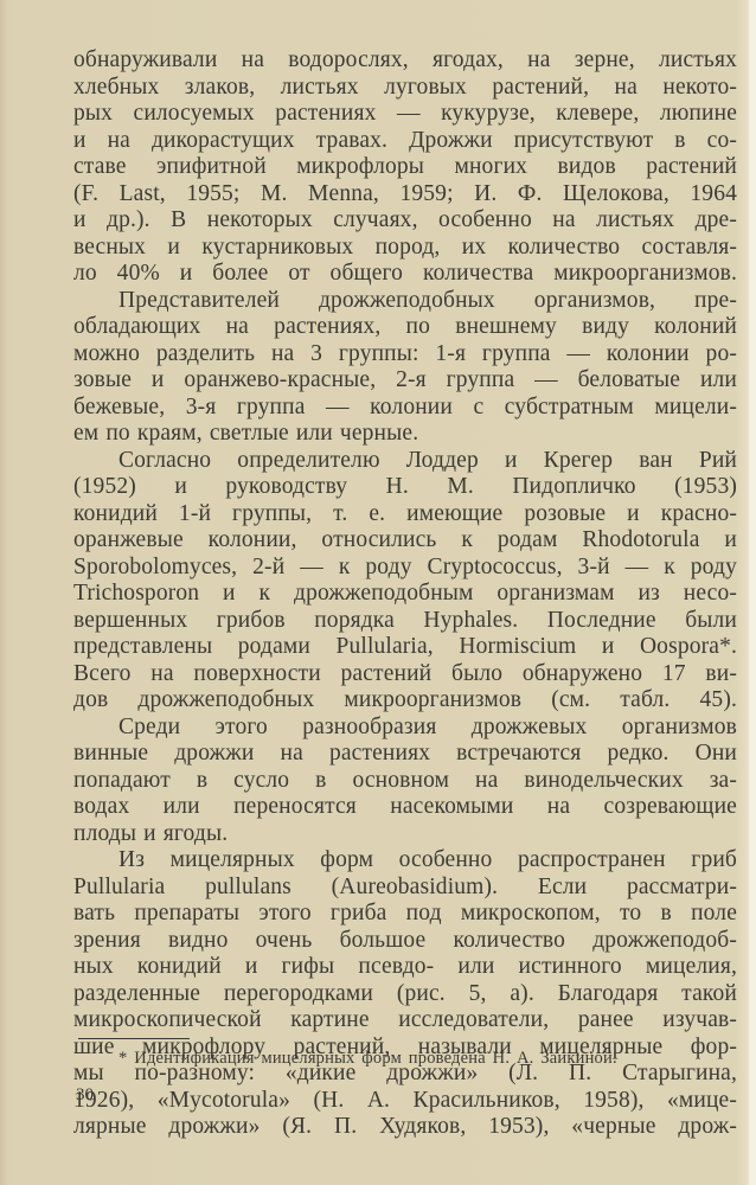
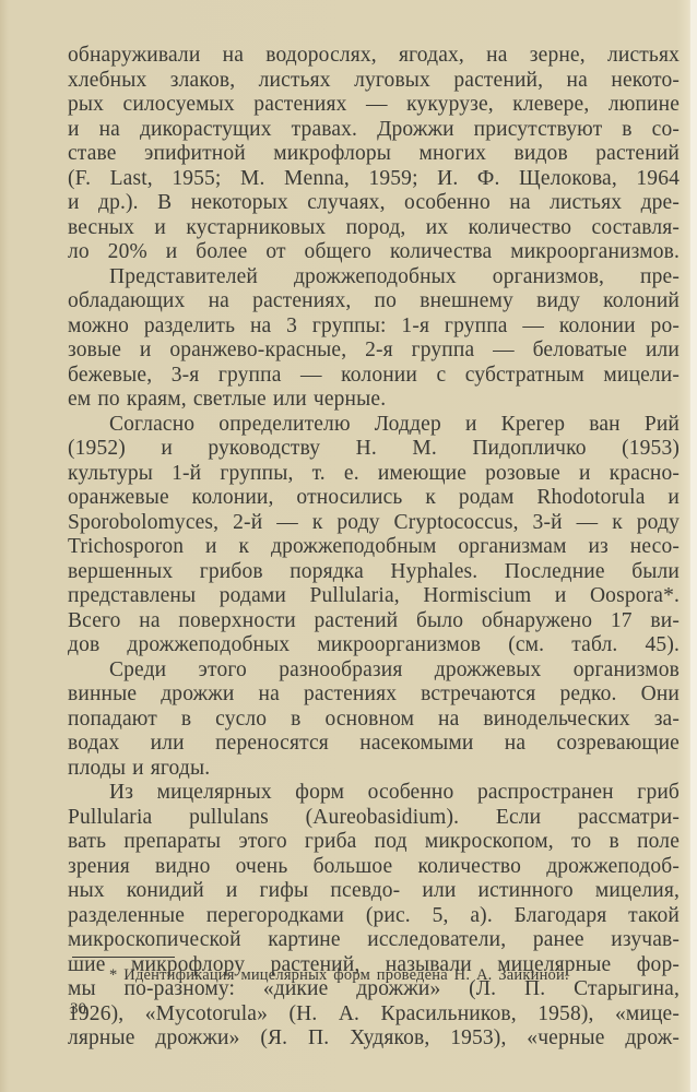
  обнаруживали на водорослях, ягодах, на зерне, листьях
  хлебных злаков, листьях луговых растений, на некото-
  рых силосуемых растениях — кукурузе, клевере, люпине
  и на дикорастущих травах. Дрожжи присутствуют в со-
  ставе эпифитной микрофлоры многих видов растений
  (F. Last, 1955; M. Menna, 1959; И. Ф. Щелокова, 1964
  и др.). В некоторых случаях, особенно на листьях дре-
  весных и кустарниковых пород, их количество составля-
- ло 40% и более от общего количества микроорганизмов.
+ ло 20% и более от общего количества микроорганизмов.
  Представителей дрожжеподобных организмов, пре-
  обладающих на растениях, по внешнему виду колоний
  можно разделить на 3 группы: 1-я группа — колонии ро-
  зовые и оранжево-красные, 2-я группа — беловатые или
  бежевые, 3-я группа — колонии с субстратным мицели-
  ем по краям, светлые или черные.
  Согласно определителю Лоддер и Крегер ван Рий
  (1952) и руководству Н. М. Пидопличко (1953)
- конидий 1-й группы, т. е. имеющие розовые и красно-
+ культуры 1-й группы, т. е. имеющие розовые и красно-
  оранжевые колонии, относились к родам Rhodotorula и
  Sporobolomyces, 2-й — к роду Cryptococcus, 3-й — к роду
  Trichosporon и к дрожжеподобным организмам из несо-
  вершенных грибов порядка Hyphales. Последние были
  представлены родами Pullularia, Hormiscium и Oospora*.
  Всего на поверхности растений было обнаружено 17 ви-
  дов дрожжеподобных микроорганизмов (см. табл. 45).
  Среди этого разнообразия дрожжевых организмов
  винные дрожжи на растениях встречаются редко. Они
  попадают в сусло в основном на винодельческих за-
  водах или переносятся насекомыми на созревающие
  плоды и ягоды.
  Из мицелярных форм особенно распространен гриб
  Pullularia pullulans (Aureobasidium). Если рассматри-
  вать препараты этого гриба под микроскопом, то в поле
  зрения видно очень большое количество дрожжеподоб-
  ных конидий и гифы псевдо- или истинного мицелия,
  разделенные перегородками (рис. 5, а). Благодаря такой
  микроскопической картине исследователи, ранее изучав-
  шие микрофлору растений, называли мицелярные фор-
  мы по-разному: «дикие дрожжи» (Л. П. Старыгина,
  1926), «Mycotorula» (Н. А. Красильников, 1958), «мице-
  лярные дрожжи» (Я. П. Худяков, 1953), «черные дрож-
  * Идентификация мицелярных форм проведена Н. А. Заикиной.
  30
